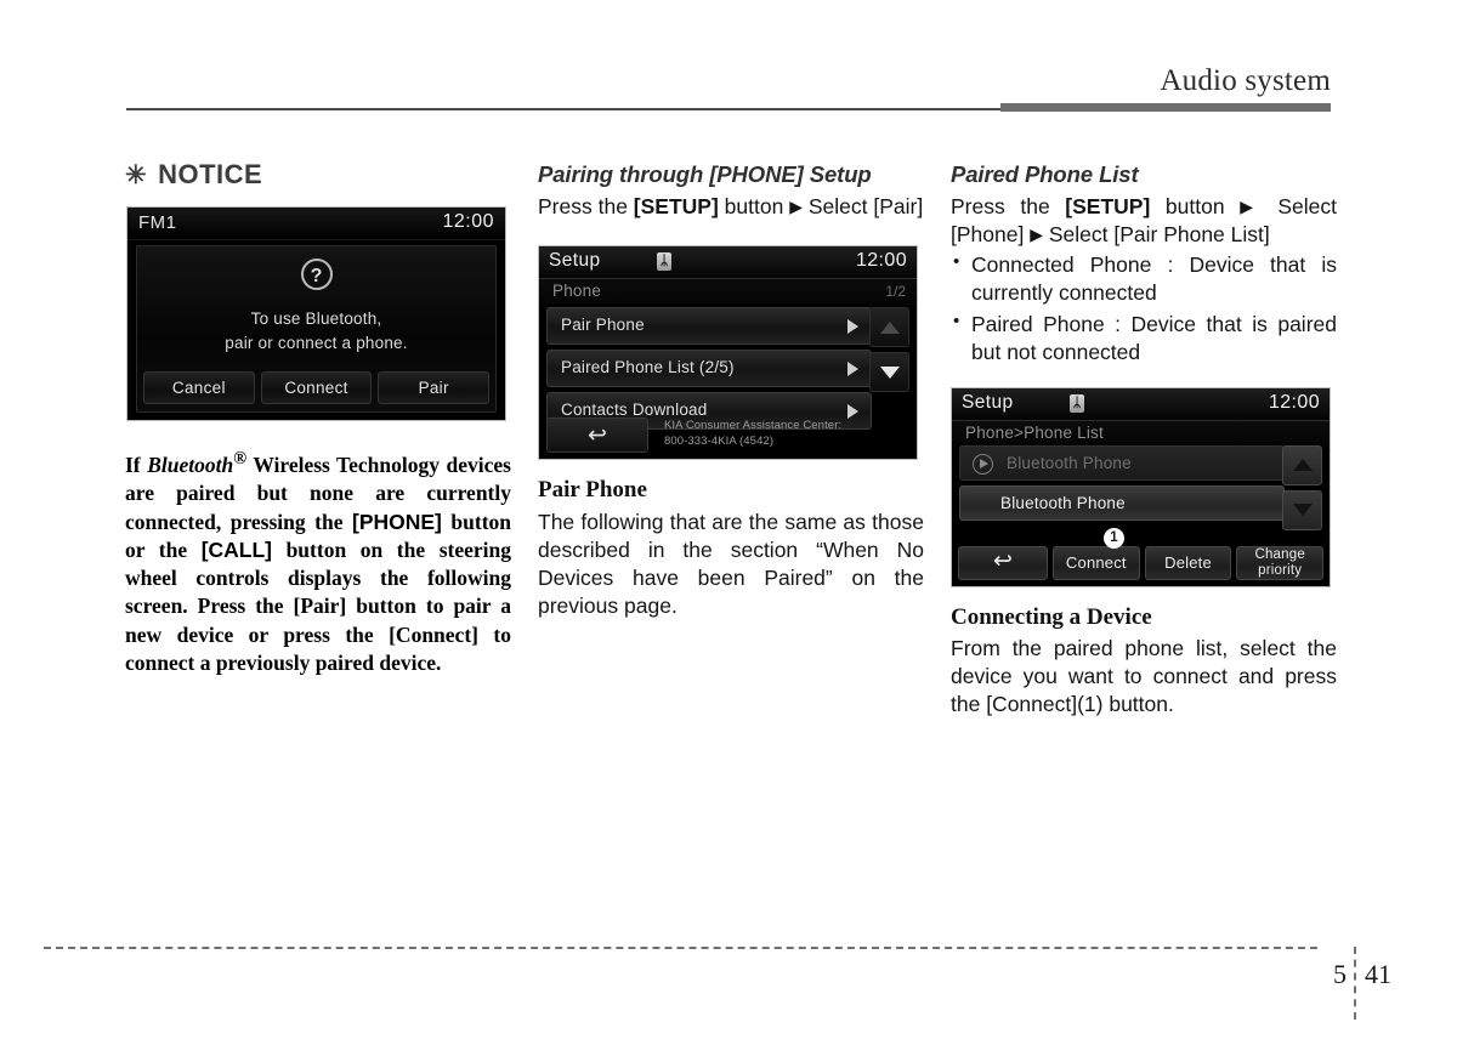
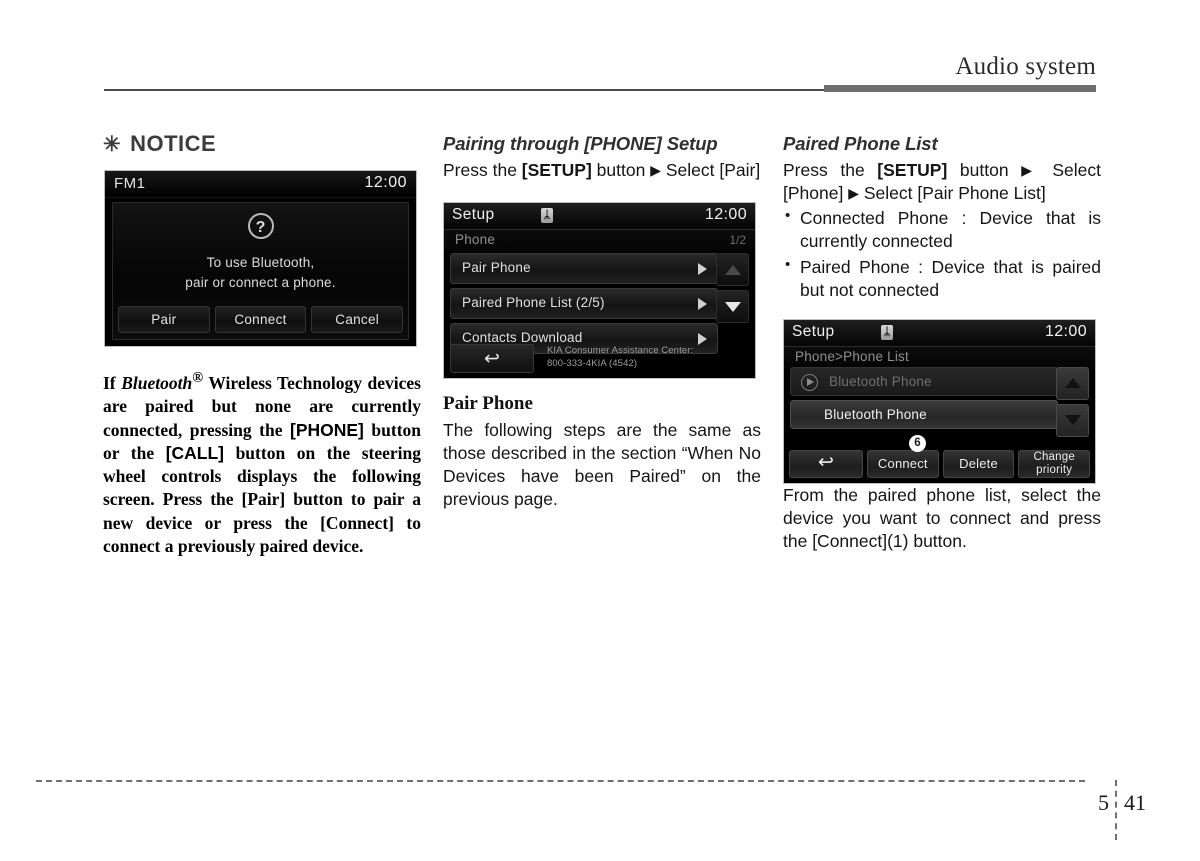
  Audio system
  ✳
  NOTICE
  FM1
  12:00
  ?
  To use Bluetooth,
  pair or connect a phone.
- Cancel
+ Pair
  Connect
- Pair
+ Cancel
  If Bluetooth® Wireless Technology devices are paired but none are currently connected, pressing the [PHONE] button or the [CALL] button on the steering wheel controls displays the following screen. Press the [Pair] button to pair a new device or press the [Connect] to connect a previously paired device.
  Pairing through [PHONE] Setup
  Press the [SETUP] button ▶ Select [Pair]
  Setup
  ᛦ
  12:00
  Phone
  1/2
  Pair Phone
  Paired Phone List (2/5)
  Contacts Download
  ↩
  KIA Consumer Assistance Center:
  800-333-4KIA (4542)
  Pair Phone
- The following that are the same as those described in the section “When No Devices have been Paired” on the previous page.
+ The following steps are the same as those described in the section “When No Devices have been Paired” on the previous page.
  Paired Phone List
  Press the [SETUP] button ▶ Select [Phone] ▶ Select [Pair Phone List]
  Connected Phone : Device that is currently connected
  Paired Phone : Device that is paired but not connected
  Setup
  ᛦ
  12:00
  Phone>Phone List
  Bluetooth Phone
  Bluetooth Phone
- 1
+ 6
  ↩
  Connect
  Delete
  Change priority
- Connecting a Device
  From the paired phone list, select the device you want to connect and press the [Connect](1) button.
  5
  41
